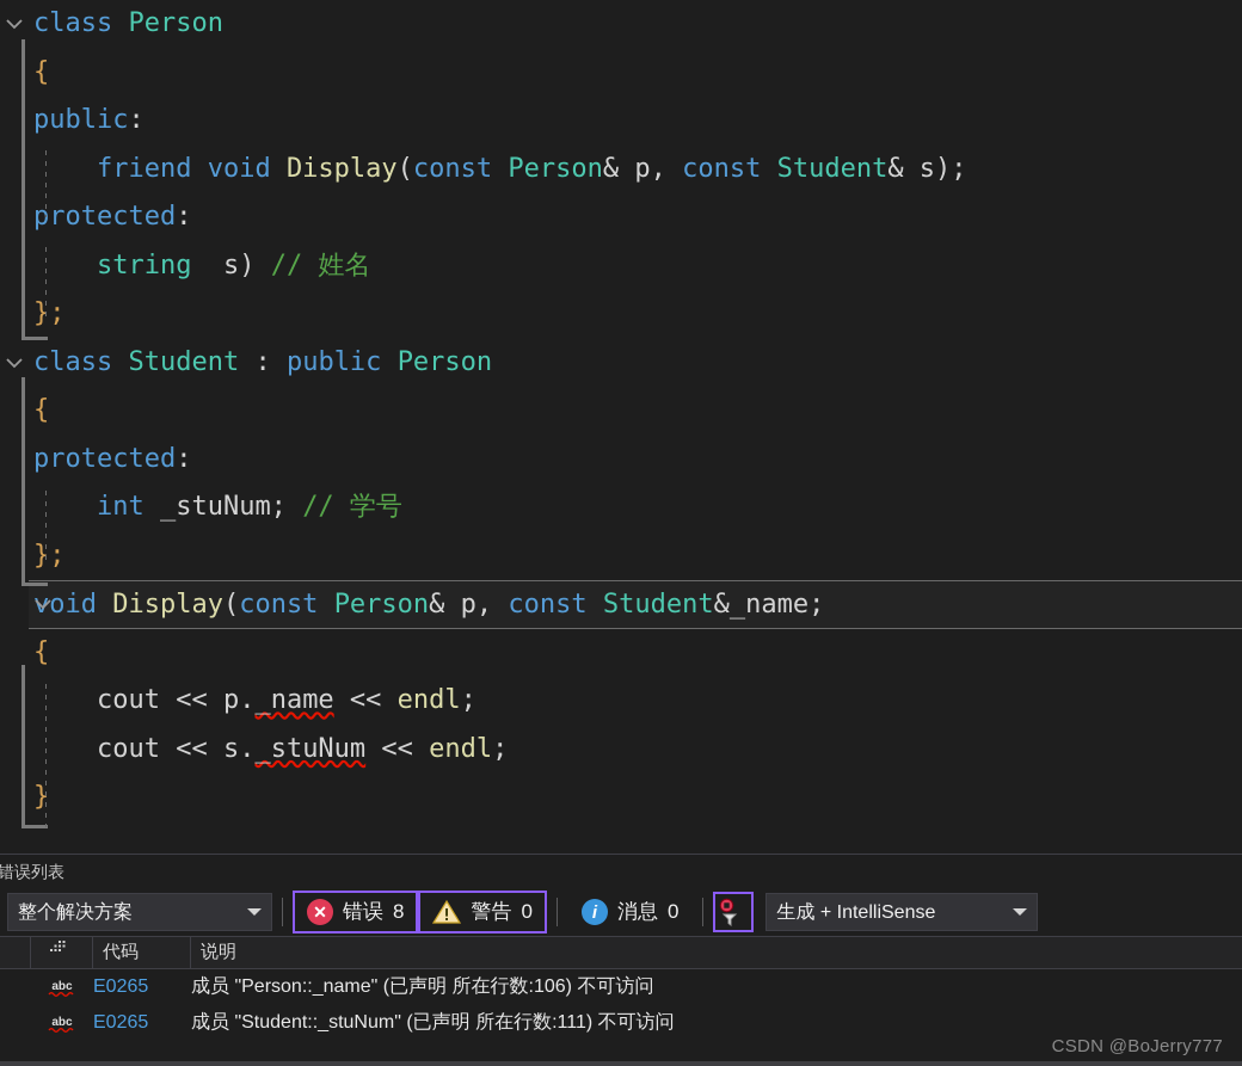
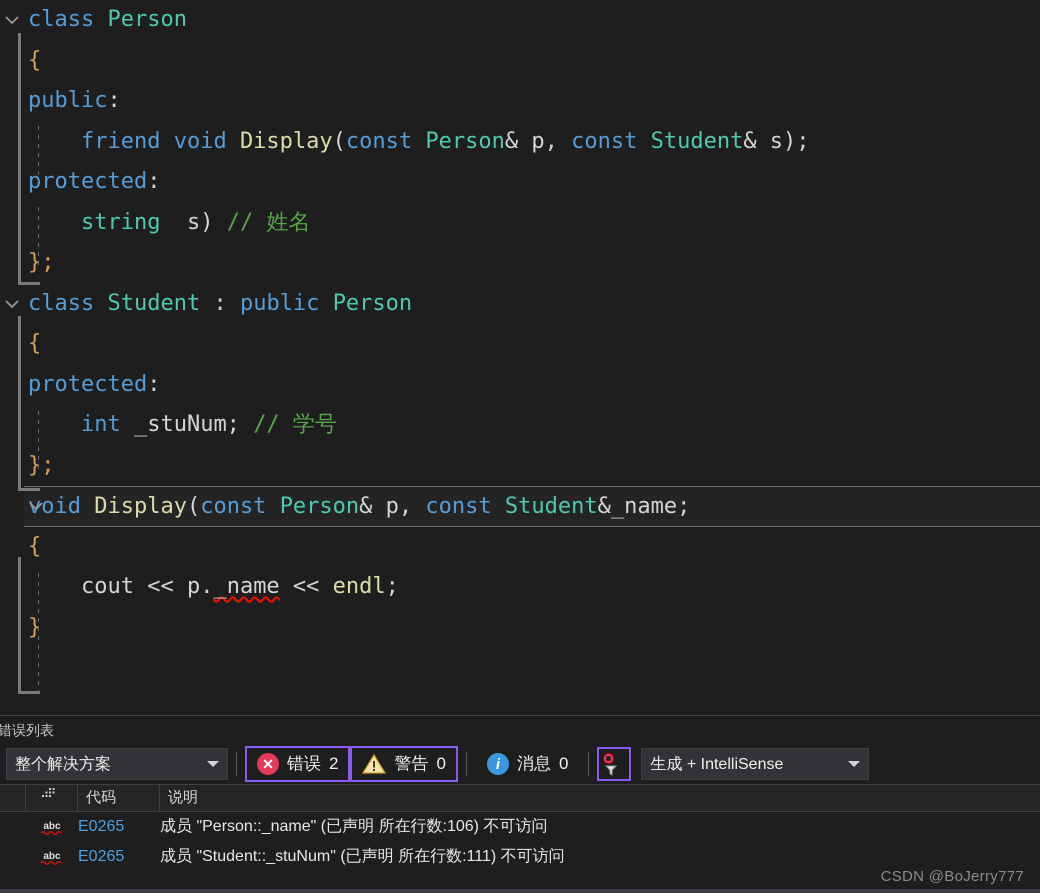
  class Person
  {
  public:
  friend void Display(const Person& p, const Student& s);
  protected:
  string s) // 姓名
  };
  class Student : public Person
  {
  protected:
  int _stuNum; // 学号
  };
  void Display(const Person& p, const Student&_name;
  {
  cout << p._name << endl;
- cout << s._stuNum << endl;
  }
  错误列表
  整个解决方案
  ✕
  错误
- 8
+ 2
  警告
  0
  i
  消息
  0
  生成 + IntelliSense
  代码
  说明
  abc
  E0265
  成员 "Person::_name" (已声明 所在行数:106) 不可访问
  abc
  E0265
  成员 "Student::_stuNum" (已声明 所在行数:111) 不可访问
  CSDN @BoJerry777
